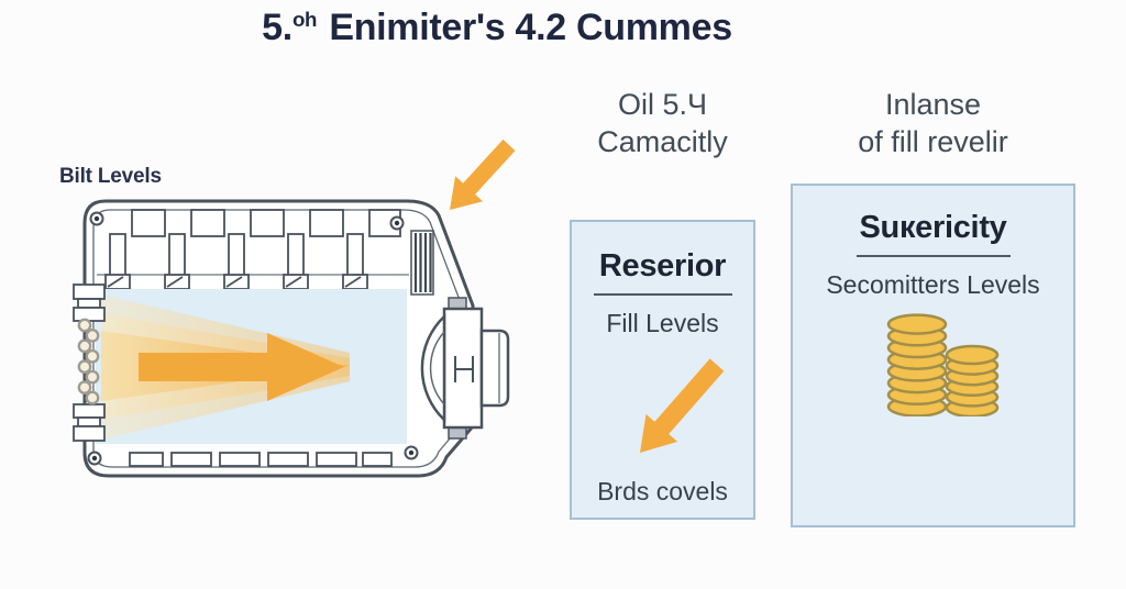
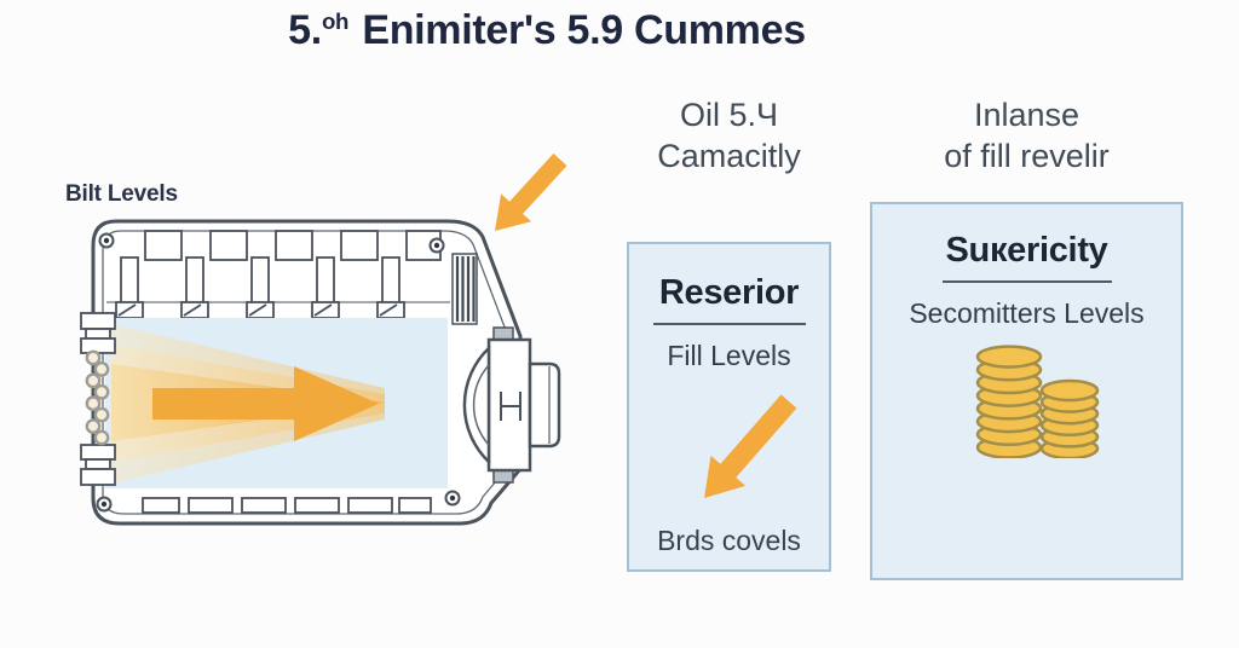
- 5.oh Enimiter's 4.2 Cummes
+ 5.oh Enimiter's 5.9 Cummes
  Oil 5.Ч
  Camacitly
  Inlanse
  of fill revelir
  Bilt Levels
  Reserior
  Fill Levels
  Brds covels
  Suкericity
  Secomitters Levels
